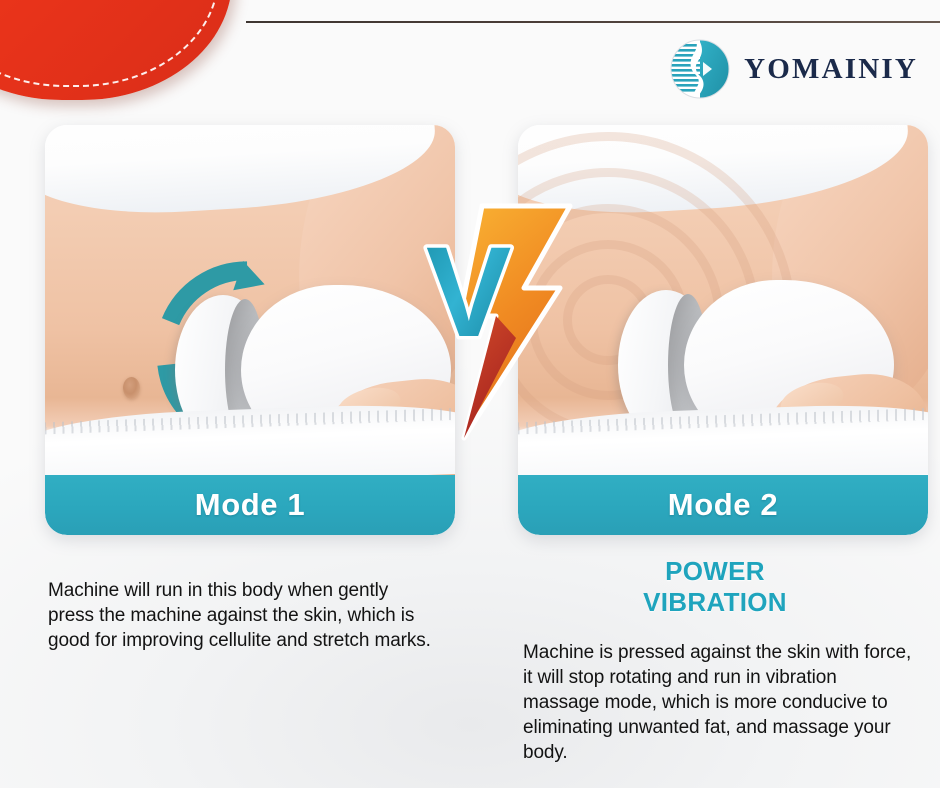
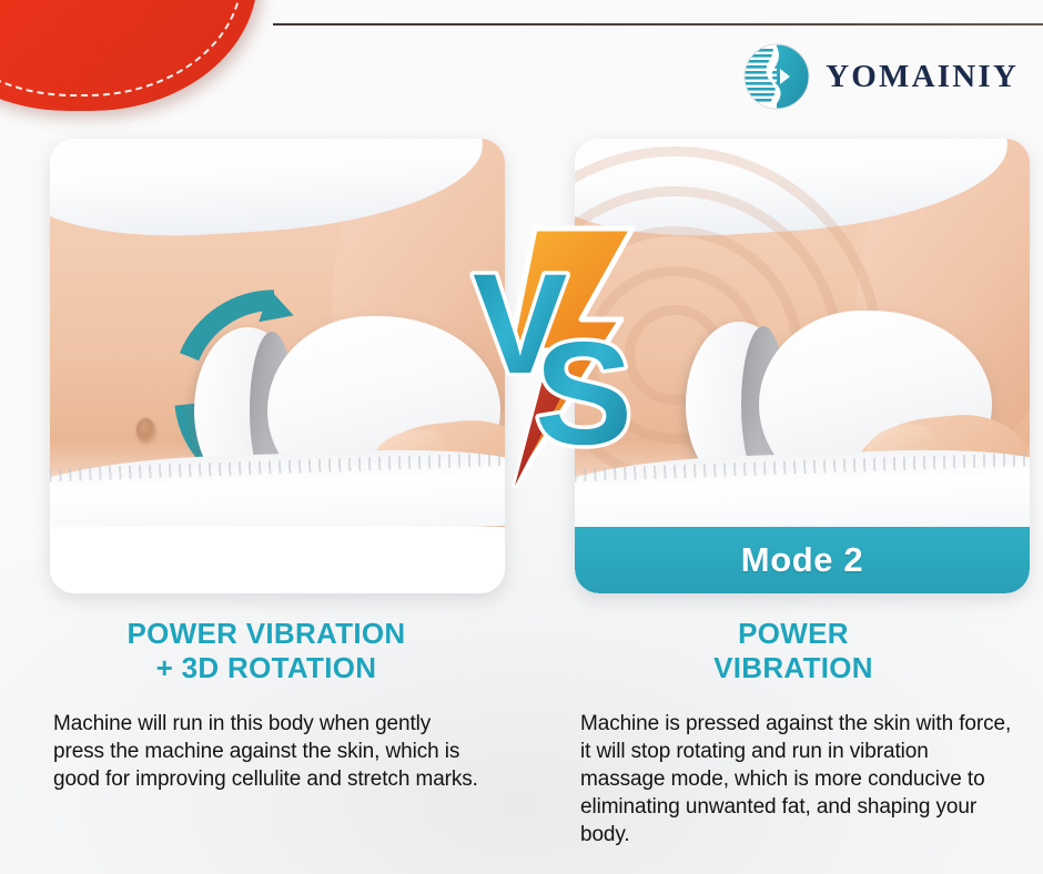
  YOMAINIY
- Mode 1
  Mode 2
  V
+ S
+ POWER VIBRATION
+ + 3D ROTATION
  Machine will run in this body when gently press the machine against the skin, which is good for improving cellulite and stretch marks.
  POWER
  VIBRATION
- Machine is pressed against the skin with force, it will stop rotating and run in vibration massage mode, which is more conducive to eliminating unwanted fat, and massage your body.
+ Machine is pressed against the skin with force, it will stop rotating and run in vibration massage mode, which is more conducive to eliminating unwanted fat, and shaping your body.
